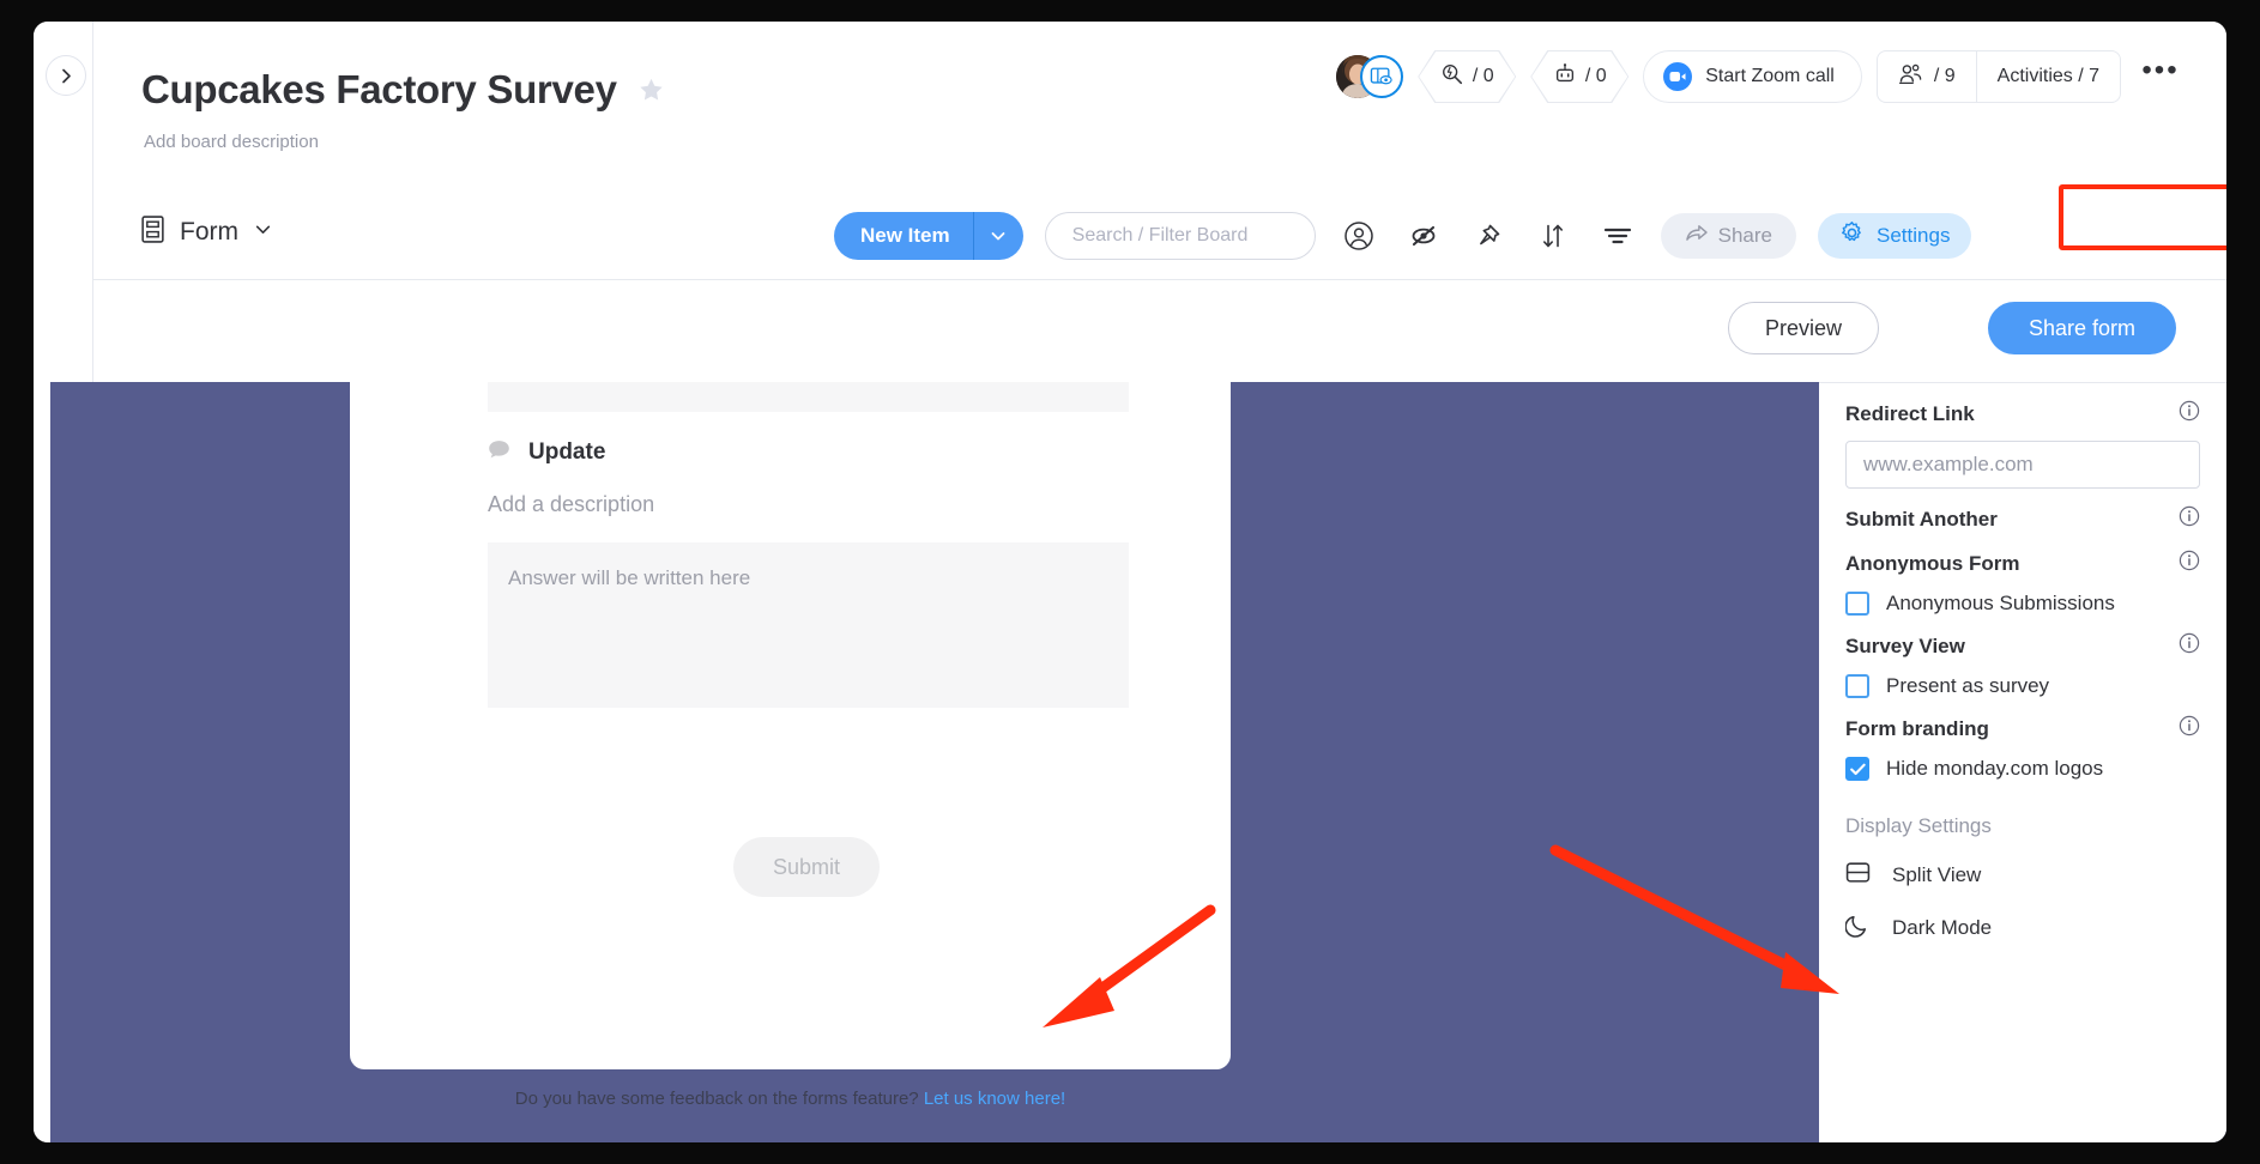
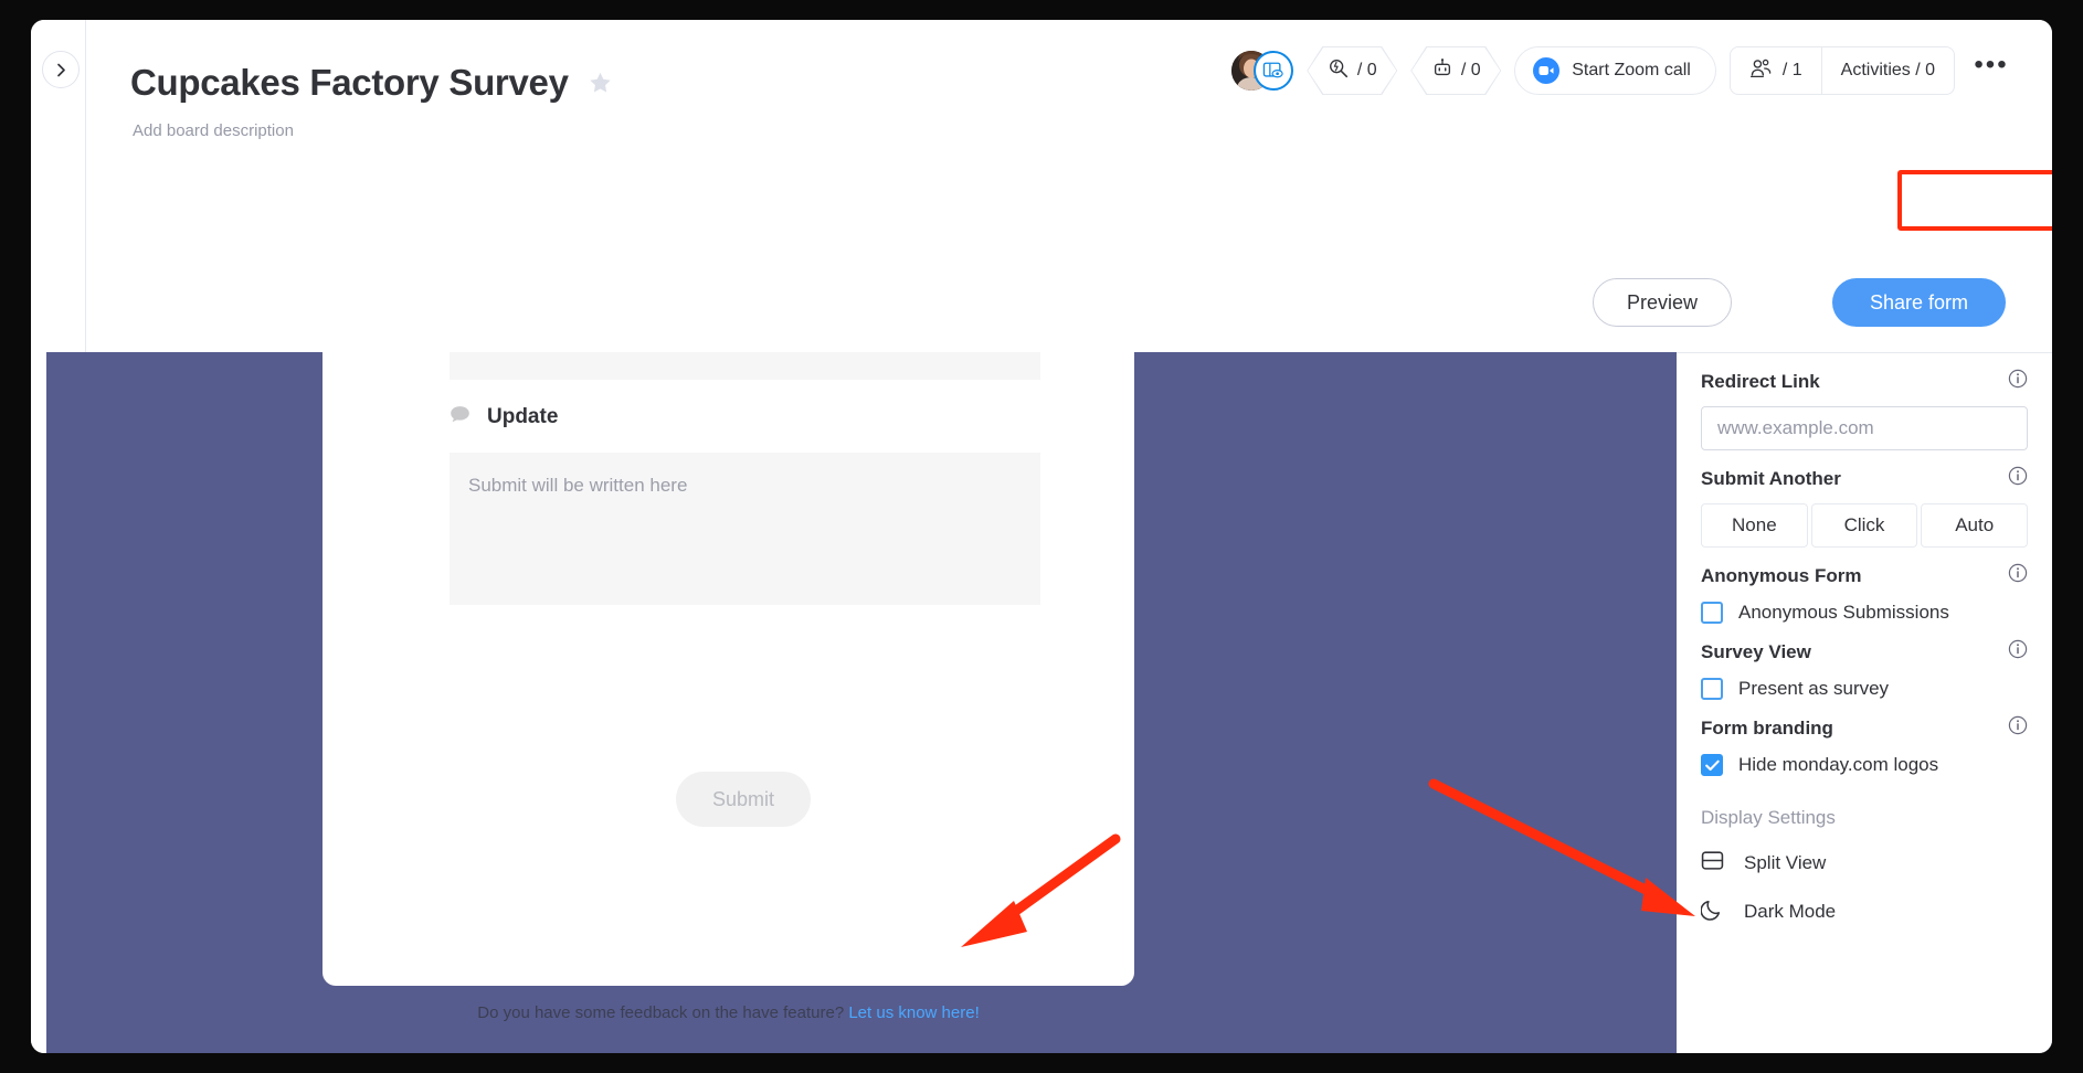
  Cupcakes Factory Survey
  Add board description
  / 0
  / 0
  Start Zoom call
- / 9
+ / 1
- Activities / 7
+ Activities / 0
  •••
- Form
- New Item
- Search / Filter Board
- Share
- Settings
  Preview
  Share form
  Update
- Add a description
- Answer will be written here
+ Submit will be written here
  Submit
- Do you have some feedback on the forms feature? Let us know here!
+ Do you have some feedback on the have feature? Let us know here!
  Redirect Link
  www.example.com
  Submit Another
+ None
+ Click
+ Auto
  Anonymous Form
  Anonymous Submissions
  Survey View
  Present as survey
  Form branding
  Hide monday.com logos
  Display Settings
  Split View
  Dark Mode
